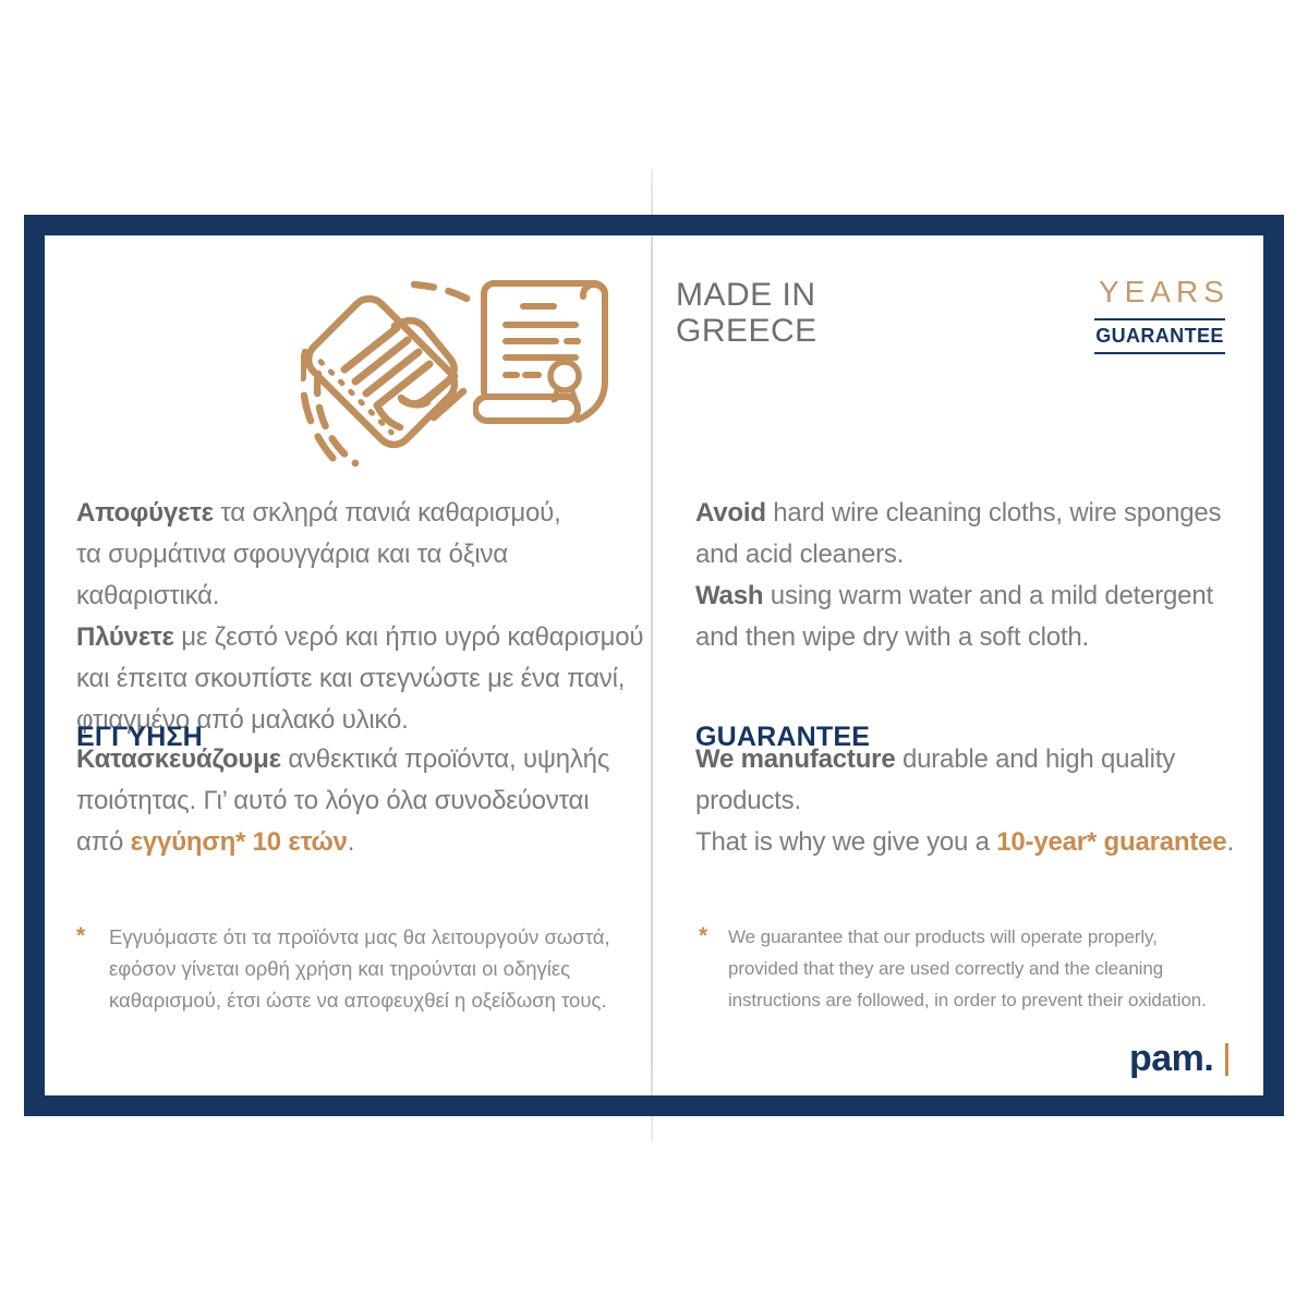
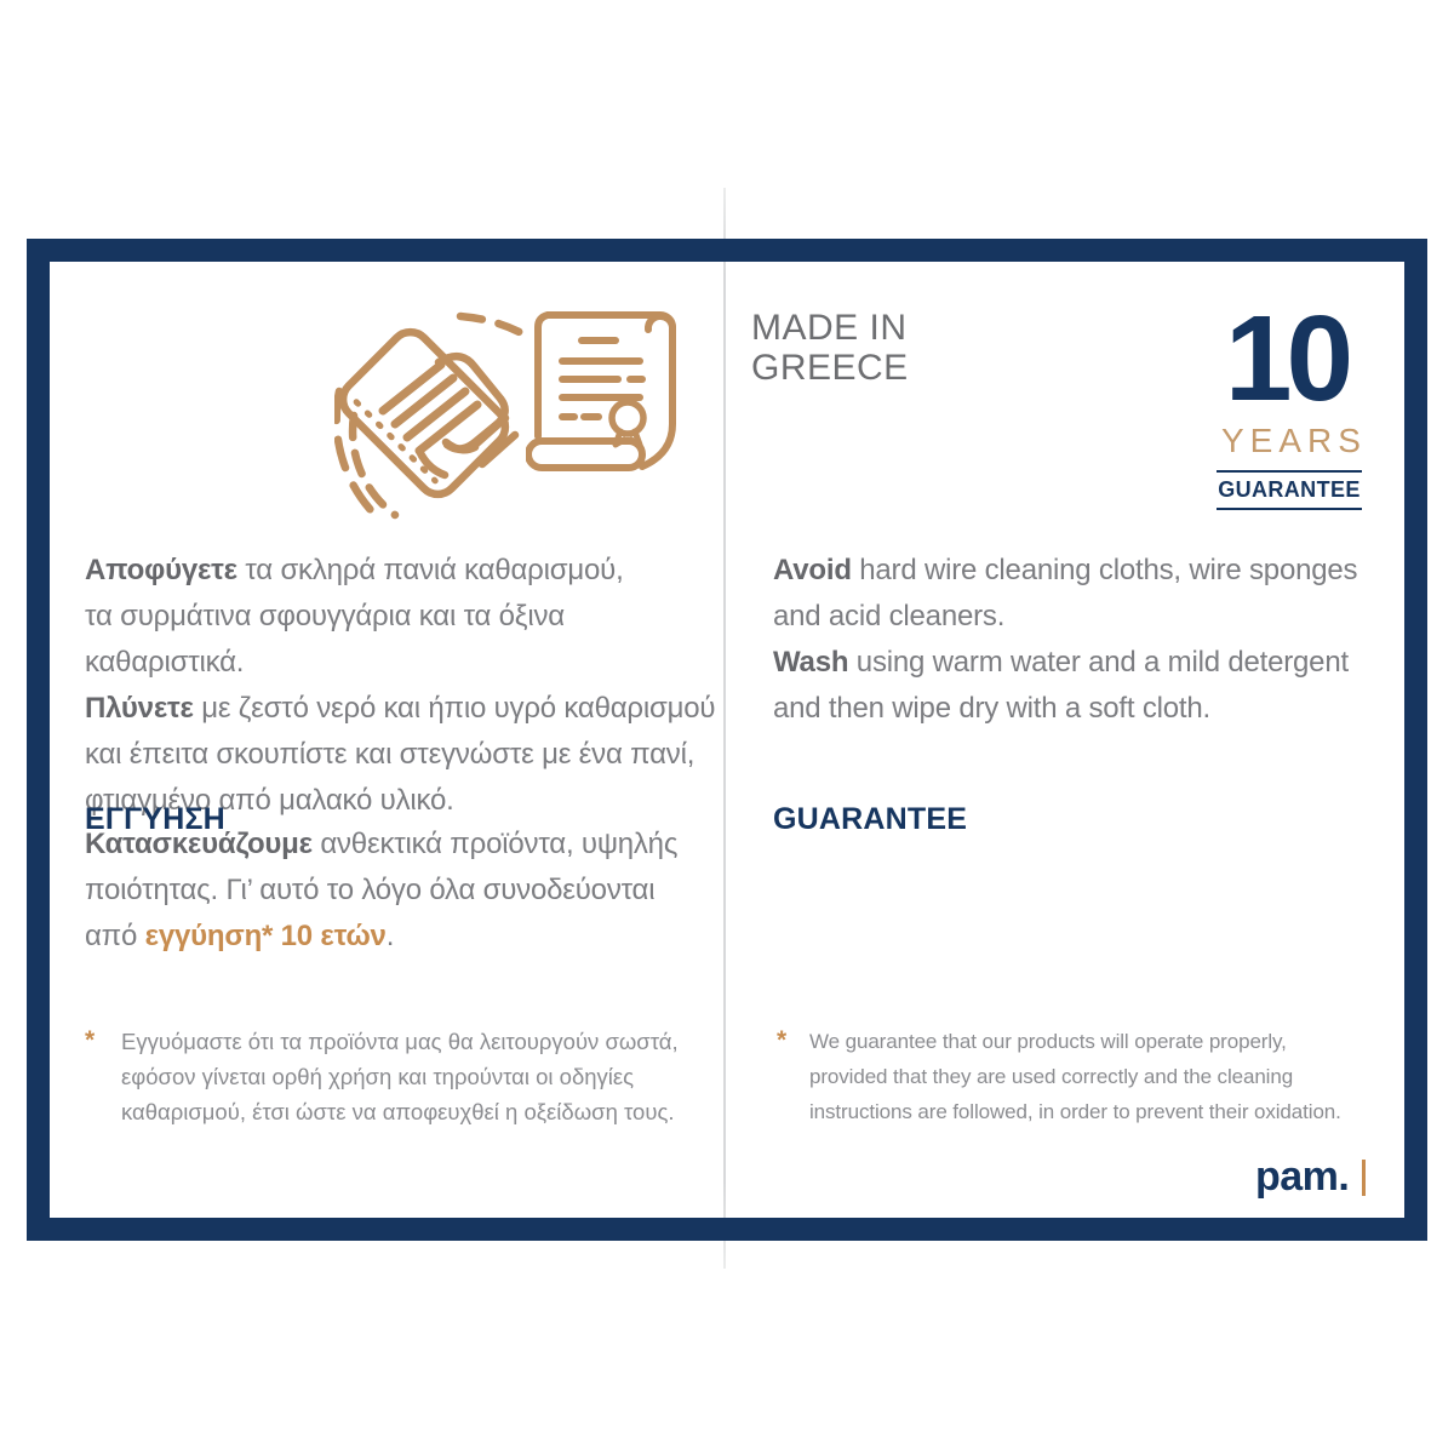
  MADE IN
  GREECE
+ 10
  YEARS
  GUARANTEE
  Αποφύγετε τα σκληρά πανιά καθαρισμού,
  τα συρμάτινα σφουγγάρια και τα όξινα καθαριστικά.
  Πλύνετε με ζεστό νερό και ήπιο υγρό καθαρισμού
  και έπειτα σκουπίστε και στεγνώστε με ένα πανί,
  φτιαγμένο από μαλακό υλικό.
  ΕΓΓΥΗΣΗ
  Κατασκευάζουμε ανθεκτικά προϊόντα, υψηλής
  ποιότητας. Γι’ αυτό το λόγο όλα συνοδεύονται
  από εγγύηση* 10 ετών.
  *
  Εγγυόμαστε ότι τα προϊόντα μας θα λειτουργούν σωστά,
  εφόσον γίνεται ορθή χρήση και τηρούνται οι οδηγίες
  καθαρισμού, έτσι ώστε να αποφευχθεί η οξείδωση τους.
  Avoid hard wire cleaning cloths, wire sponges
  and acid cleaners.
  Wash using warm water and a mild detergent
  and then wipe dry with a soft cloth.
  GUARANTEE
- We manufacture durable and high quality products.
- That is why we give you a 10-year* guarantee.
  *
  We guarantee that our products will operate properly,
  provided that they are used correctly and the cleaning
  instructions are followed, in order to prevent their oxidation.
  pam.
